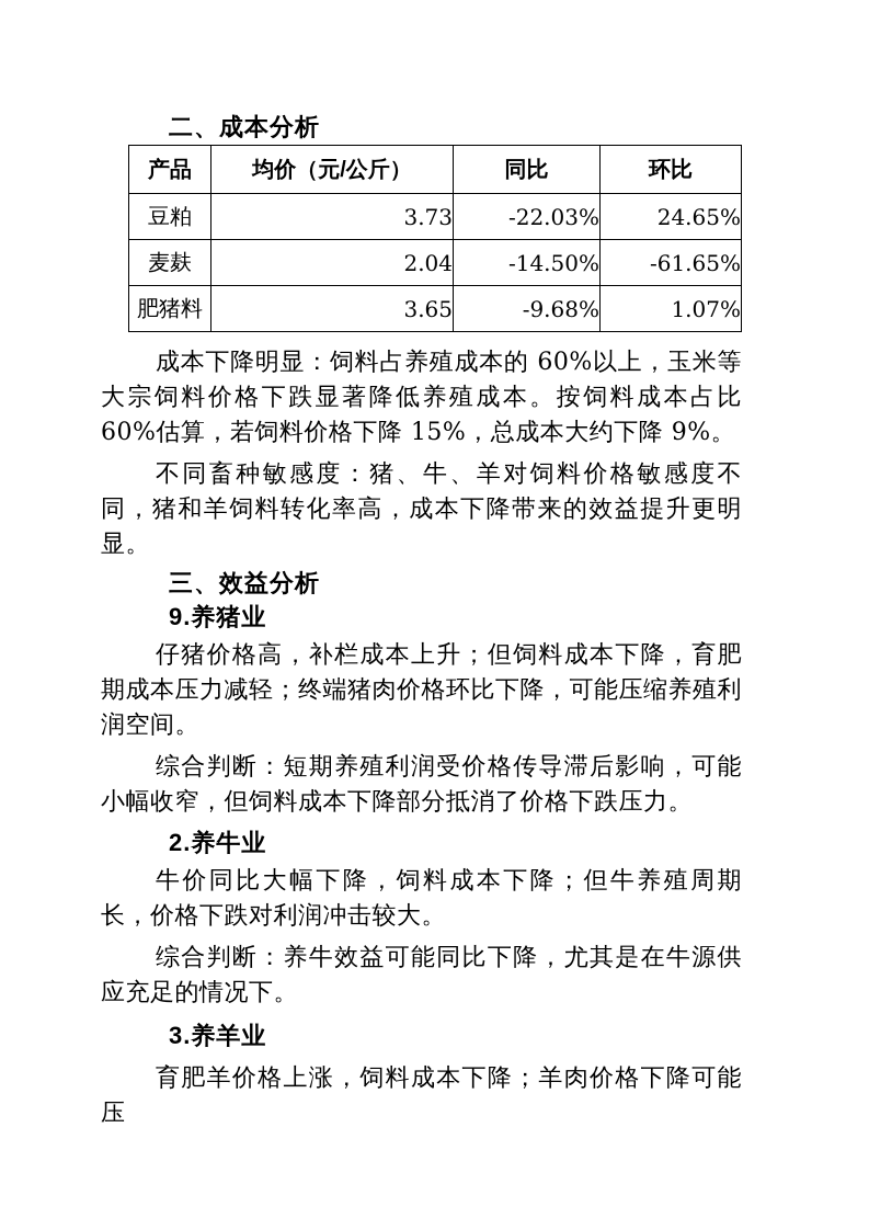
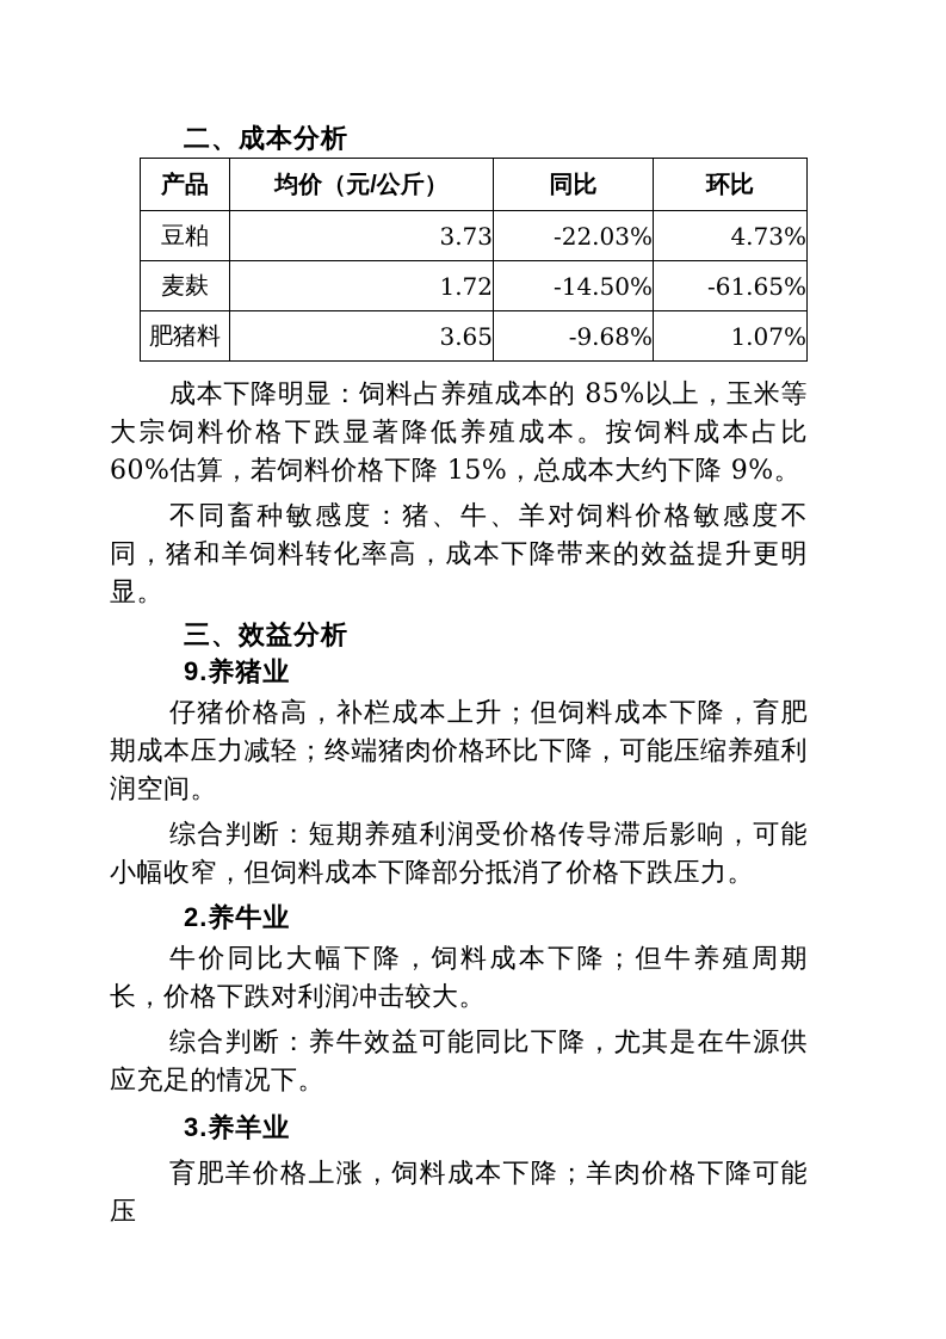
  二、成本分析
  产品	均价（元/公斤）	同比	环比
- 豆粕	3.73	-22.03%	24.65%
+ 豆粕	3.73	-22.03%	4.73%
- 麦麸	2.04	-14.50%	-61.65%
+ 麦麸	1.72	-14.50%	-61.65%
  肥猪料	3.65	-9.68%	1.07%
- 成本下降明显：饲料占养殖成本的 60%以上，玉米等大宗饲料价格下跌显著降低养殖成本。按饲料成本占比 60%估算，若饲料价格下降 15%，总成本大约下降 9%。
+ 成本下降明显：饲料占养殖成本的 85%以上，玉米等大宗饲料价格下跌显著降低养殖成本。按饲料成本占比 60%估算，若饲料价格下降 15%，总成本大约下降 9%。
  不同畜种敏感度：猪、牛、羊对饲料价格敏感度不同，猪和羊饲料转化率高，成本下降带来的效益提升更明显。
  三、效益分析
  9.养猪业
  仔猪价格高，补栏成本上升；但饲料成本下降，育肥期成本压力减轻；终端猪肉价格环比下降，可能压缩养殖利润空间。
  综合判断：短期养殖利润受价格传导滞后影响，可能小幅收窄，但饲料成本下降部分抵消了价格下跌压力。
  2.养牛业
  牛价同比大幅下降，饲料成本下降；但牛养殖周期长，价格下跌对利润冲击较大。
  综合判断：养牛效益可能同比下降，尤其是在牛源供应充足的情况下。
  3.养羊业
  育肥羊价格上涨，饲料成本下降；羊肉价格下降可能压
